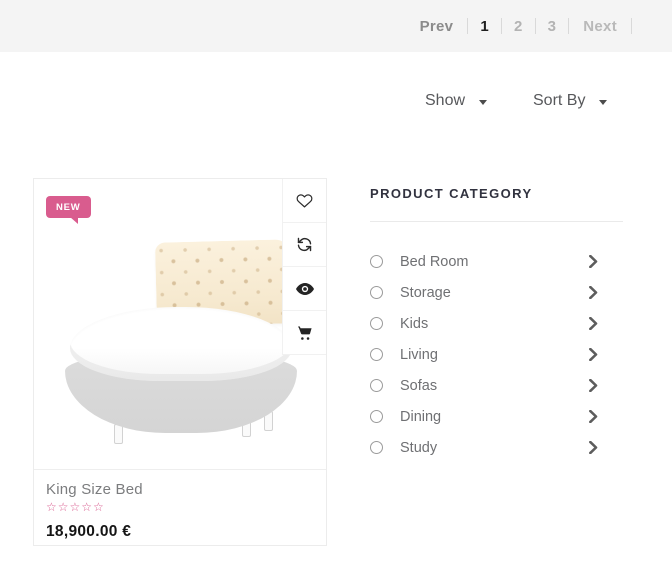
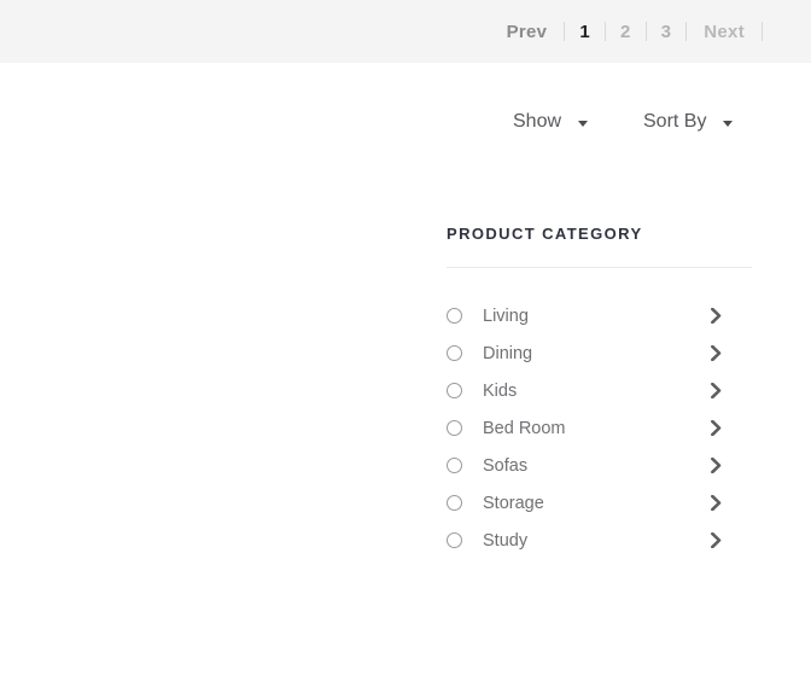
  Prev
  1
  2
  3
  Next
  Show
  Sort By
- NEW
- King Size Bed
- ☆☆☆☆☆
- 18,900.00 €
  PRODUCT CATEGORY
- Bed Room
+ Living
- Storage
+ Dining
  Kids
- Living
+ Bed Room
  Sofas
- Dining
+ Storage
  Study
